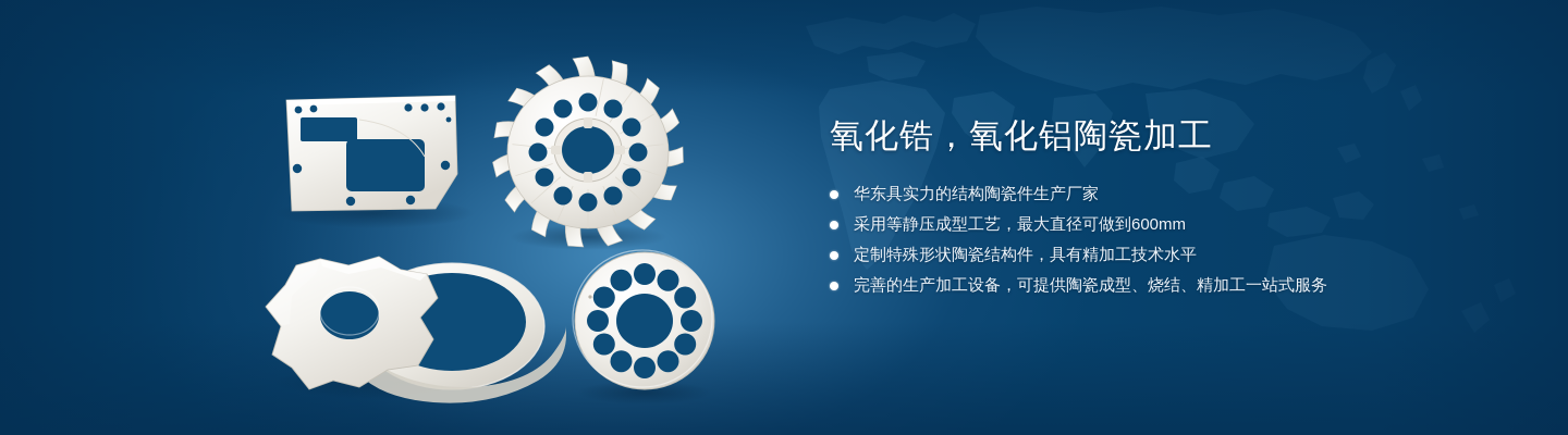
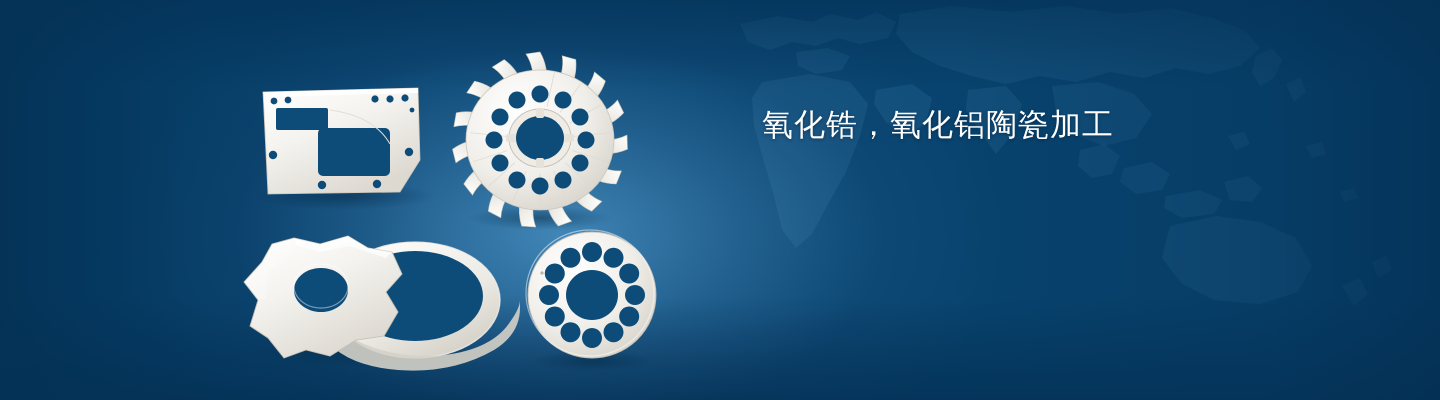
  氧化锆，氧化铝陶瓷加工
- 华东具实力的结构陶瓷件生产厂家
- 采用等静压成型工艺，最大直径可做到600mm
- 定制特殊形状陶瓷结构件，具有精加工技术水平
- 完善的生产加工设备，可提供陶瓷成型、烧结、精加工一站式服务
